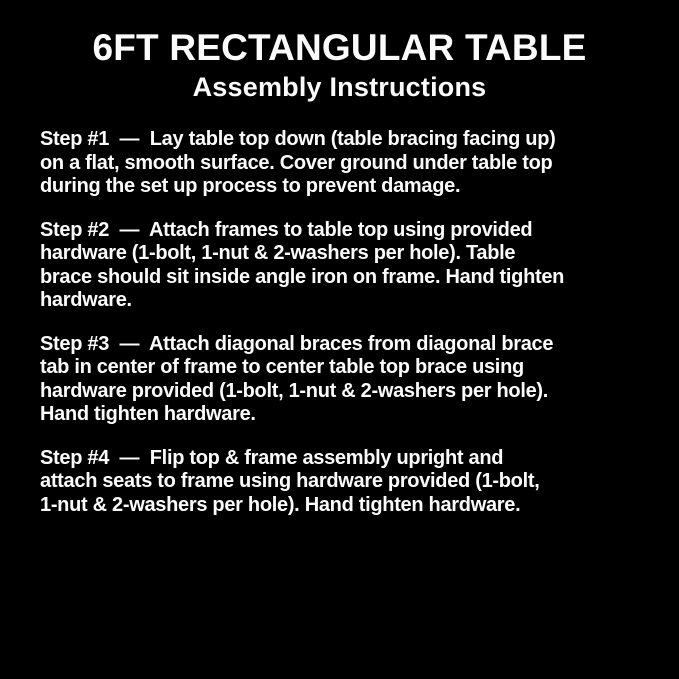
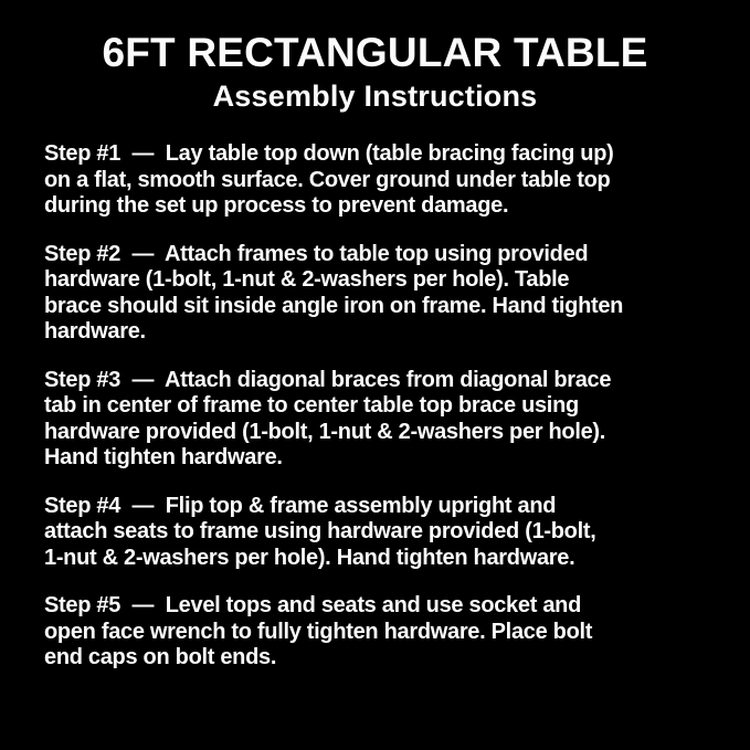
  6FT RECTANGULAR TABLE
  Assembly Instructions
  Step #1 — Lay table top down (table bracing facing up)
  on a flat, smooth surface. Cover ground under table top
  during the set up process to prevent damage.
  Step #2 — Attach frames to table top using provided
  hardware (1-bolt, 1-nut & 2-washers per hole). Table
  brace should sit inside angle iron on frame. Hand tighten
  hardware.
  Step #3 — Attach diagonal braces from diagonal brace
  tab in center of frame to center table top brace using
  hardware provided (1-bolt, 1-nut & 2-washers per hole).
  Hand tighten hardware.
  Step #4 — Flip top & frame assembly upright and
  attach seats to frame using hardware provided (1-bolt,
  1-nut & 2-washers per hole). Hand tighten hardware.
+ Step #5 — Level tops and seats and use socket and
+ open face wrench to fully tighten hardware. Place bolt
+ end caps on bolt ends.
